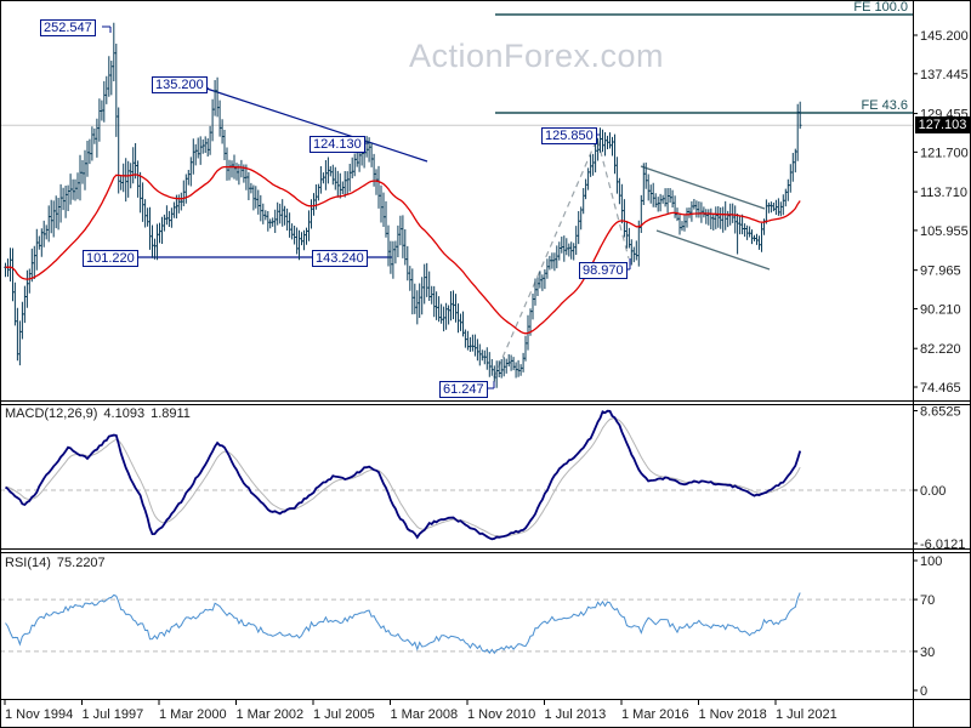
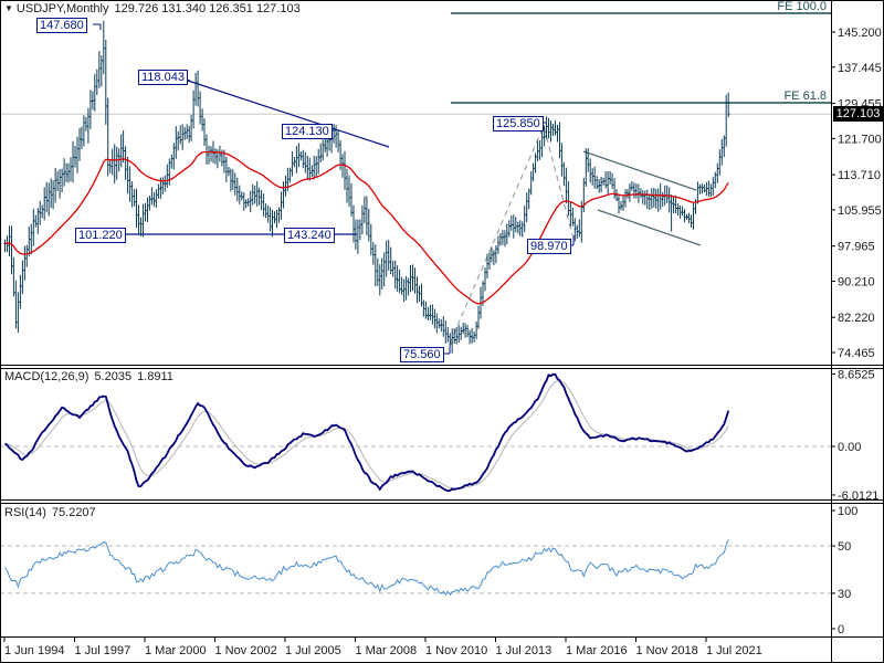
- ActionForex.com
  FE 100.0
- FE 43.6
+ FE 61.8
  145.200
  137.445
  129.455
  121.700
  113.710
  105.955
  97.965
  90.210
  82.220
  74.465
  8.6525
  0.00
  -6.0121
  100
- 70
+ 50
  30
  0
- 1 Nov 1994
+ 1 Jun 1994
  1 Jul 1997
  1 Mar 2000
- 1 Mar 2002
+ 1 Nov 2002
  1 Jul 2005
  1 Mar 2008
  1 Nov 2010
  1 Jul 2013
  1 Mar 2016
  1 Nov 2018
  1 Jul 2021
+ ▼ USDJPY,Monthly 129.726 131.340 126.351 127.103
- MACD(12,26,9) 4.1093 1.8911
+ MACD(12,26,9) 5.2035 1.8911
  RSI(14) 75.2207
  127.103
- 252.547
+ 147.680
- 135.200
+ 118.043
  124.130
  101.220
  143.240
  125.850
  98.970
- 61.247
+ 75.560
